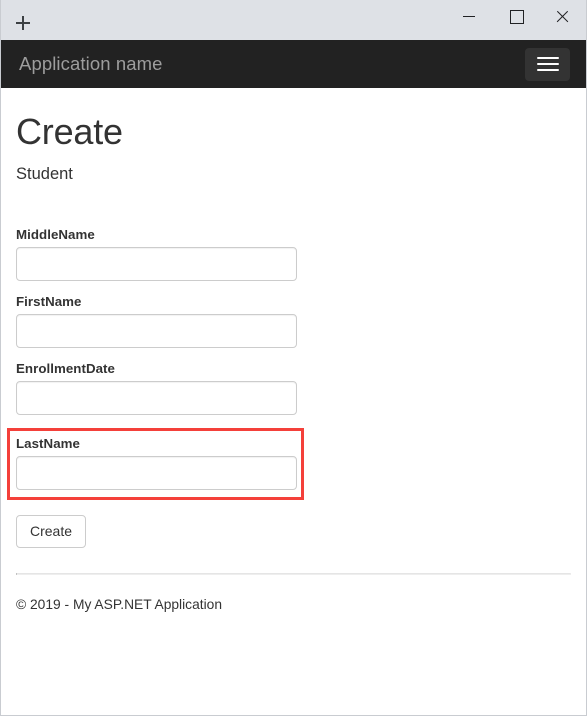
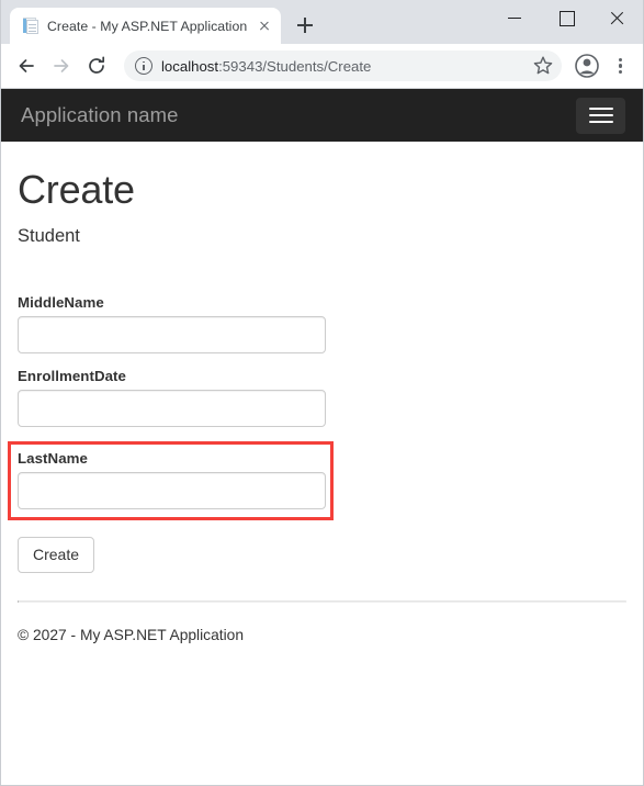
+ Create - My ASP.NET Application
+ localhost:59343/Students/Create
  Application name
  Create
  Student
  MiddleName
- FirstName
  EnrollmentDate
  LastName
  Create
- © 2019 - My ASP.NET Application
+ © 2027 - My ASP.NET Application
